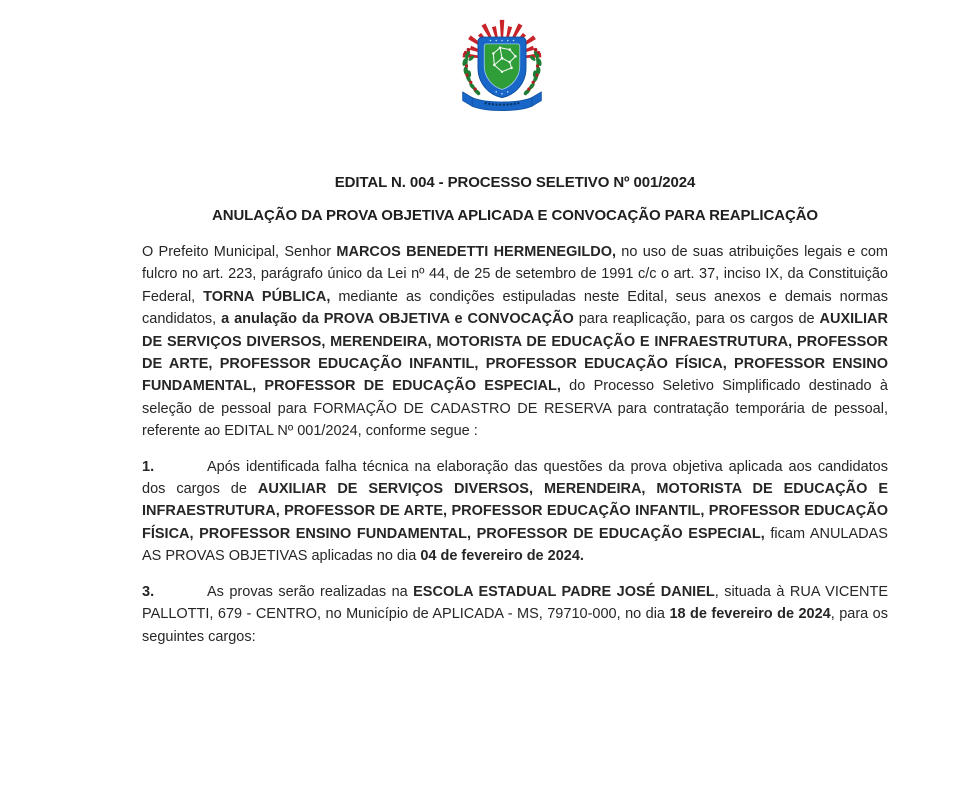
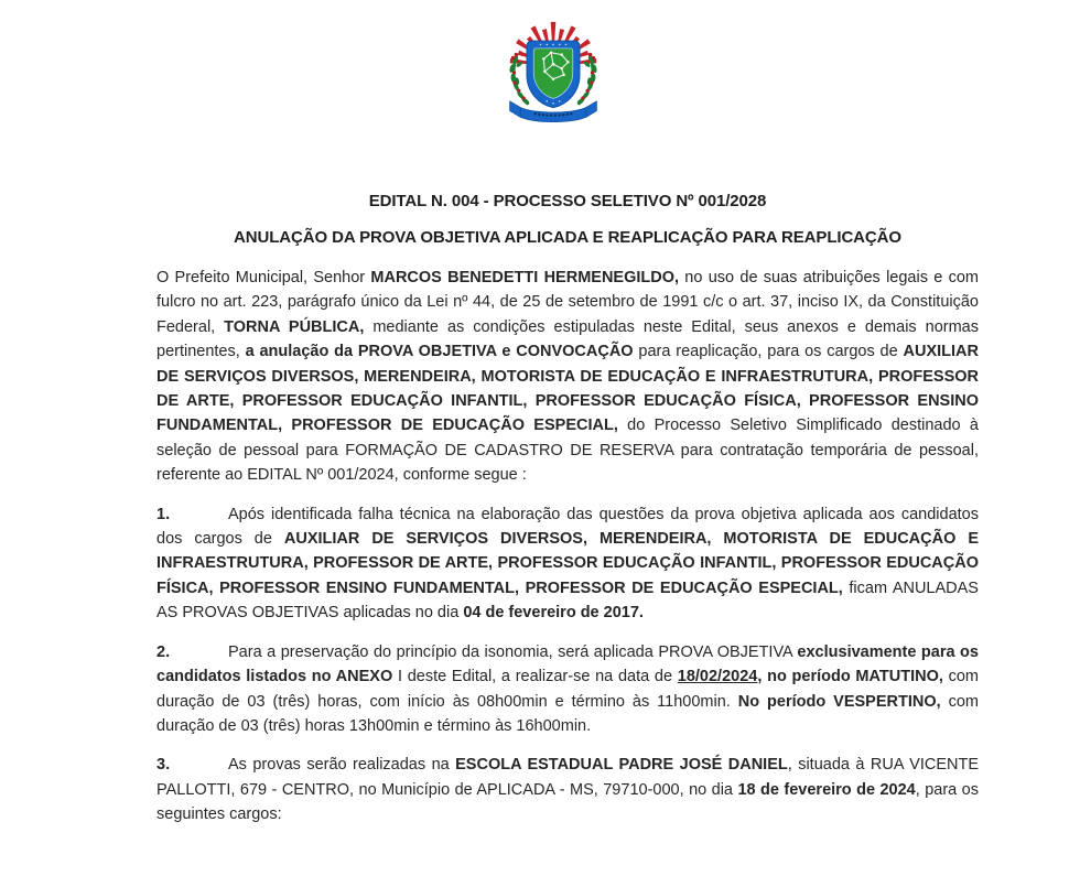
- EDITAL N. 004 - PROCESSO SELETIVO Nº 001/2024
+ EDITAL N. 004 - PROCESSO SELETIVO Nº 001/2028
- ANULAÇÃO DA PROVA OBJETIVA APLICADA E CONVOCAÇÃO PARA REAPLICAÇÃO
+ ANULAÇÃO DA PROVA OBJETIVA APLICADA E REAPLICAÇÃO PARA REAPLICAÇÃO
- O Prefeito Municipal, Senhor MARCOS BENEDETTI HERMENEGILDO, no uso de suas atribuições legais e com fulcro no art. 223, parágrafo único da Lei nº 44, de 25 de setembro de 1991 c/c o art. 37, inciso IX, da Constituição Federal, TORNA PÚBLICA, mediante as condições estipuladas neste Edital, seus anexos e demais normas candidatos, a anulação da PROVA OBJETIVA e CONVOCAÇÃO para reaplicação, para os cargos de AUXILIAR DE SERVIÇOS DIVERSOS, MERENDEIRA, MOTORISTA DE EDUCAÇÃO E INFRAESTRUTURA, PROFESSOR DE ARTE, PROFESSOR EDUCAÇÃO INFANTIL, PROFESSOR EDUCAÇÃO FÍSICA, PROFESSOR ENSINO FUNDAMENTAL, PROFESSOR DE EDUCAÇÃO ESPECIAL, do Processo Seletivo Simplificado destinado à seleção de pessoal para FORMAÇÃO DE CADASTRO DE RESERVA para contratação temporária de pessoal, referente ao EDITAL Nº 001/2024, conforme segue :
+ O Prefeito Municipal, Senhor MARCOS BENEDETTI HERMENEGILDO, no uso de suas atribuições legais e com fulcro no art. 223, parágrafo único da Lei nº 44, de 25 de setembro de 1991 c/c o art. 37, inciso IX, da Constituição Federal, TORNA PÚBLICA, mediante as condições estipuladas neste Edital, seus anexos e demais normas pertinentes, a anulação da PROVA OBJETIVA e CONVOCAÇÃO para reaplicação, para os cargos de AUXILIAR DE SERVIÇOS DIVERSOS, MERENDEIRA, MOTORISTA DE EDUCAÇÃO E INFRAESTRUTURA, PROFESSOR DE ARTE, PROFESSOR EDUCAÇÃO INFANTIL, PROFESSOR EDUCAÇÃO FÍSICA, PROFESSOR ENSINO FUNDAMENTAL, PROFESSOR DE EDUCAÇÃO ESPECIAL, do Processo Seletivo Simplificado destinado à seleção de pessoal para FORMAÇÃO DE CADASTRO DE RESERVA para contratação temporária de pessoal, referente ao EDITAL Nº 001/2024, conforme segue :
- 1. Após identificada falha técnica na elaboração das questões da prova objetiva aplicada aos candidatos dos cargos de AUXILIAR DE SERVIÇOS DIVERSOS, MERENDEIRA, MOTORISTA DE EDUCAÇÃO E INFRAESTRUTURA, PROFESSOR DE ARTE, PROFESSOR EDUCAÇÃO INFANTIL, PROFESSOR EDUCAÇÃO FÍSICA, PROFESSOR ENSINO FUNDAMENTAL, PROFESSOR DE EDUCAÇÃO ESPECIAL, ficam ANULADAS AS PROVAS OBJETIVAS aplicadas no dia 04 de fevereiro de 2024.
+ 1. Após identificada falha técnica na elaboração das questões da prova objetiva aplicada aos candidatos dos cargos de AUXILIAR DE SERVIÇOS DIVERSOS, MERENDEIRA, MOTORISTA DE EDUCAÇÃO E INFRAESTRUTURA, PROFESSOR DE ARTE, PROFESSOR EDUCAÇÃO INFANTIL, PROFESSOR EDUCAÇÃO FÍSICA, PROFESSOR ENSINO FUNDAMENTAL, PROFESSOR DE EDUCAÇÃO ESPECIAL, ficam ANULADAS AS PROVAS OBJETIVAS aplicadas no dia 04 de fevereiro de 2017.
+ 2. Para a preservação do princípio da isonomia, será aplicada PROVA OBJETIVA exclusivamente para os candidatos listados no ANEXO I deste Edital, a realizar-se na data de 18/02/2024, no período MATUTINO, com duração de 03 (três) horas, com início às 08h00min e término às 11h00min. No período VESPERTINO, com duração de 03 (três) horas 13h00min e término às 16h00min.
  3. As provas serão realizadas na ESCOLA ESTADUAL PADRE JOSÉ DANIEL, situada à RUA VICENTE PALLOTTI, 679 - CENTRO, no Município de APLICADA - MS, 79710-000, no dia 18 de fevereiro de 2024, para os seguintes cargos:
